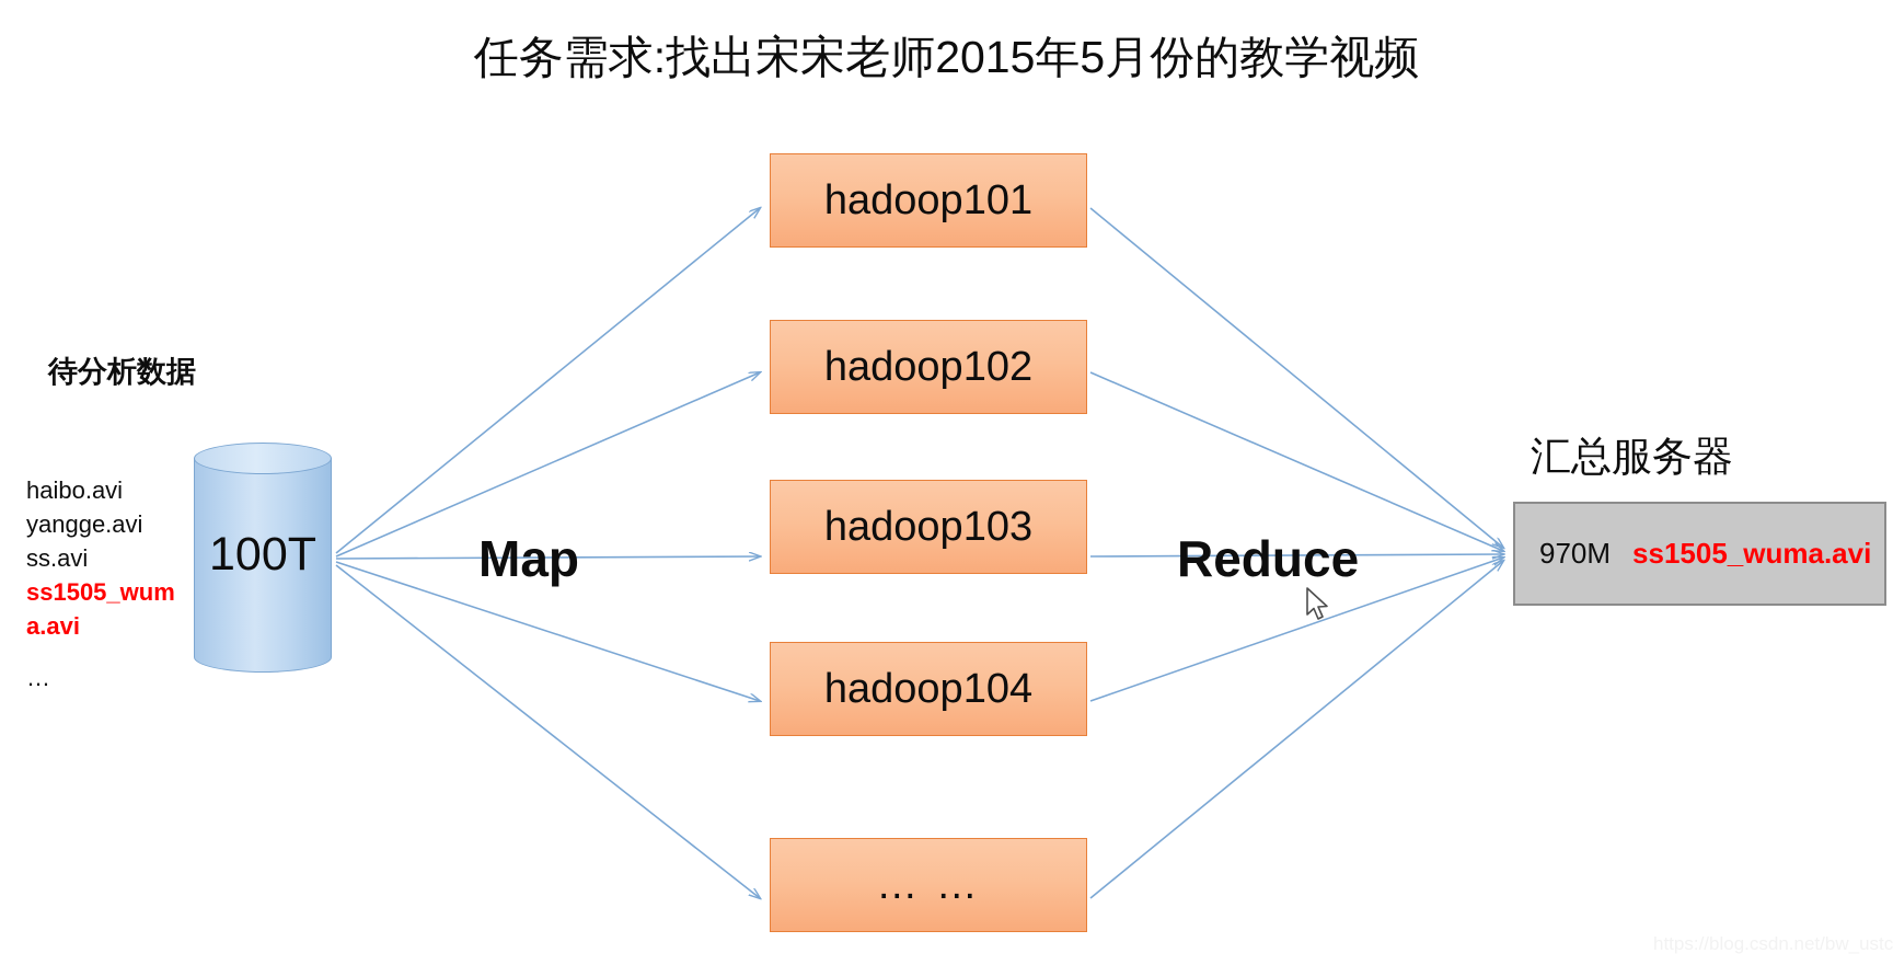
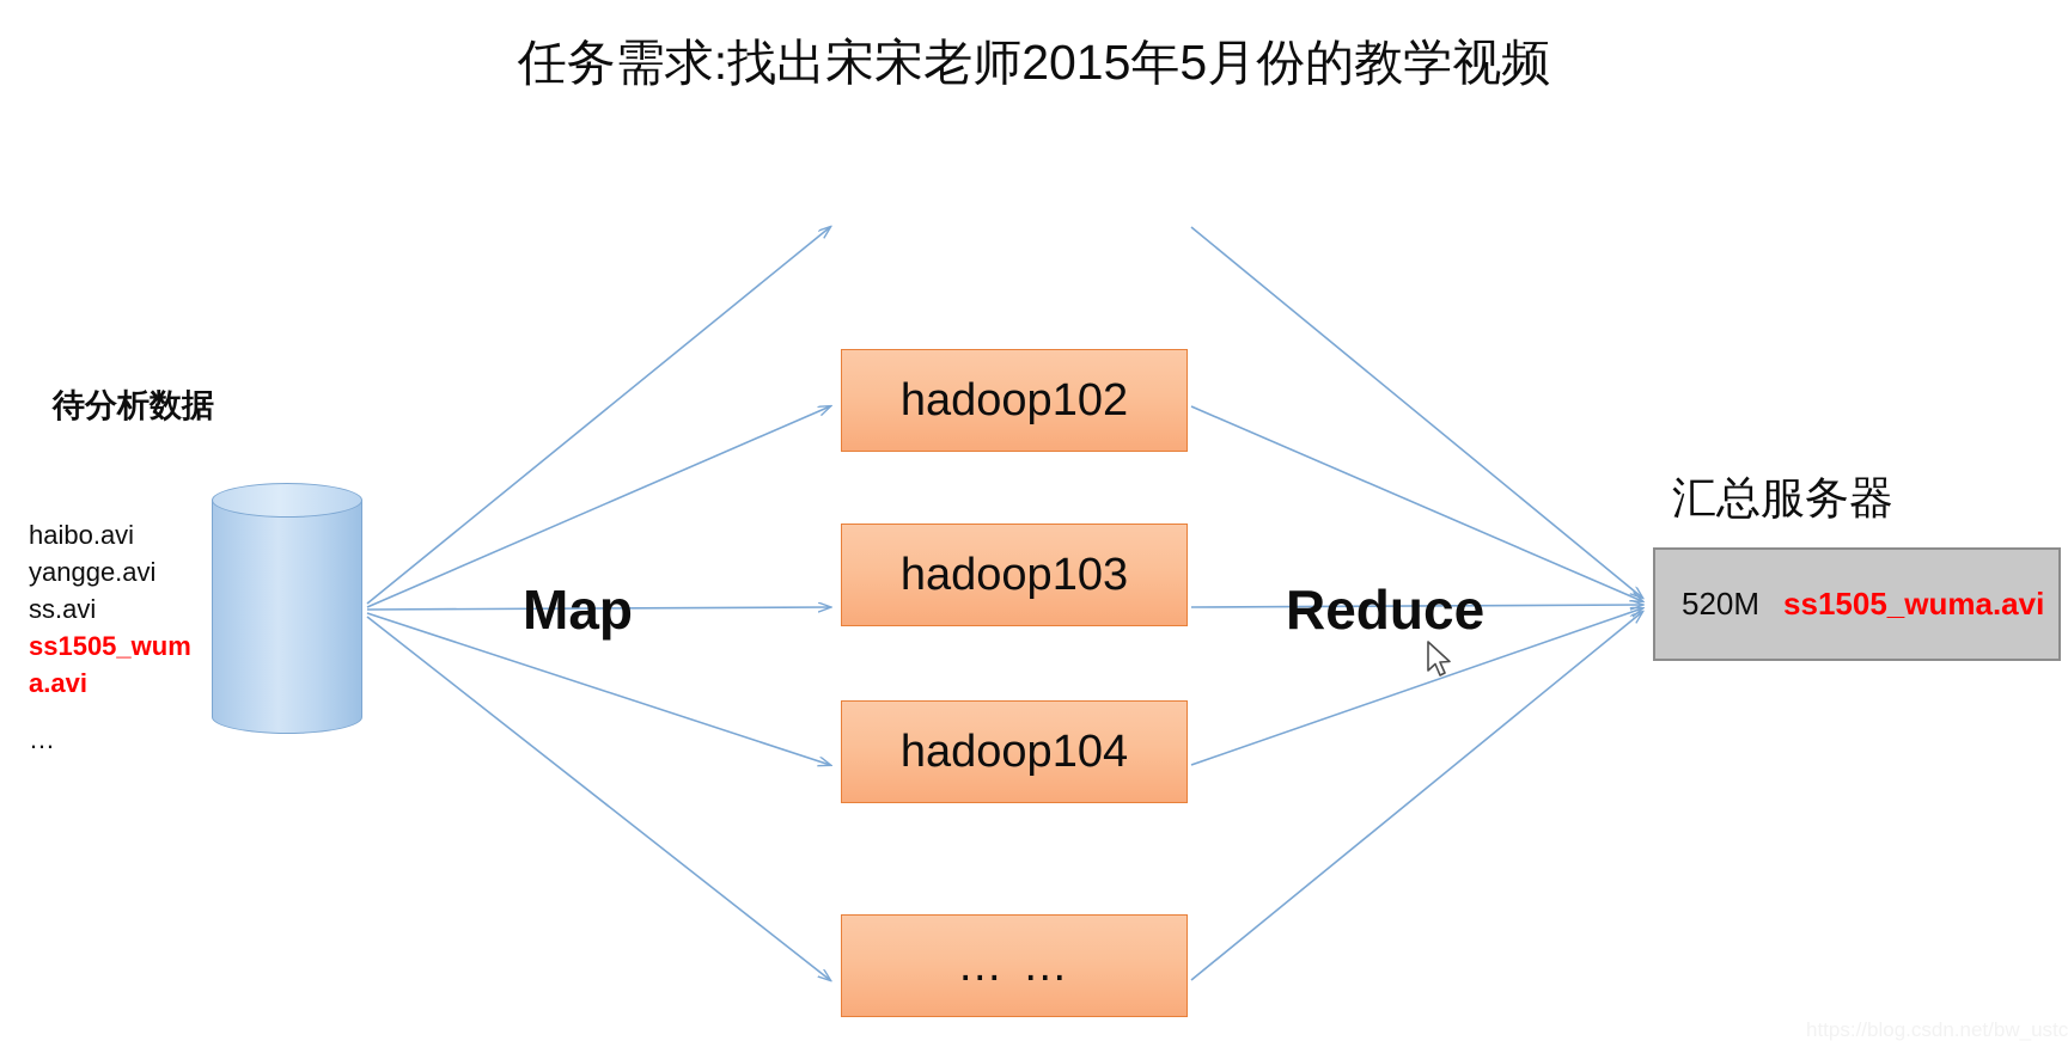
  任务需求:找出宋宋老师2015年5月份的教学视频
  待分析数据
  haibo.avi
  yangge.avi
  ss.avi
  ss1505_wuma.avi
  …
- 100T
  Map
  Reduce
- hadoop101
  hadoop102
  hadoop103
  hadoop104
  … …
  汇总服务器
- 970M
+ 520M
  ss1505_wuma.avi
